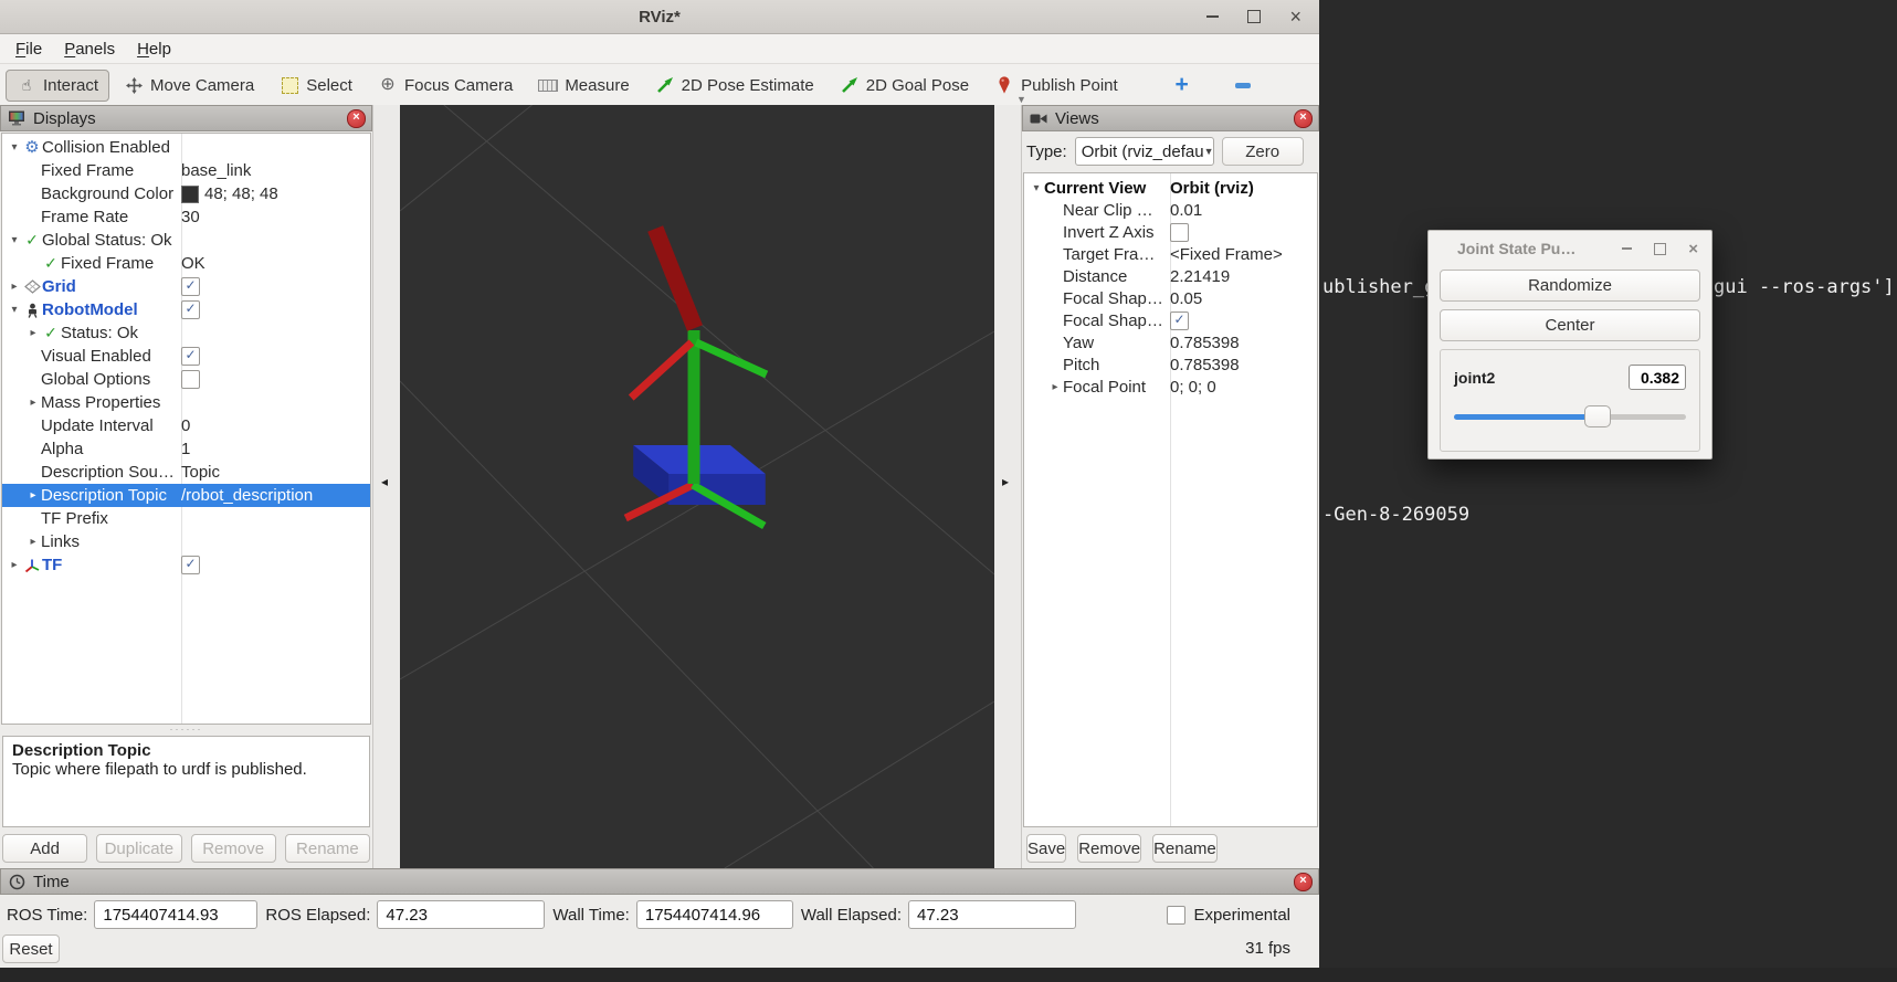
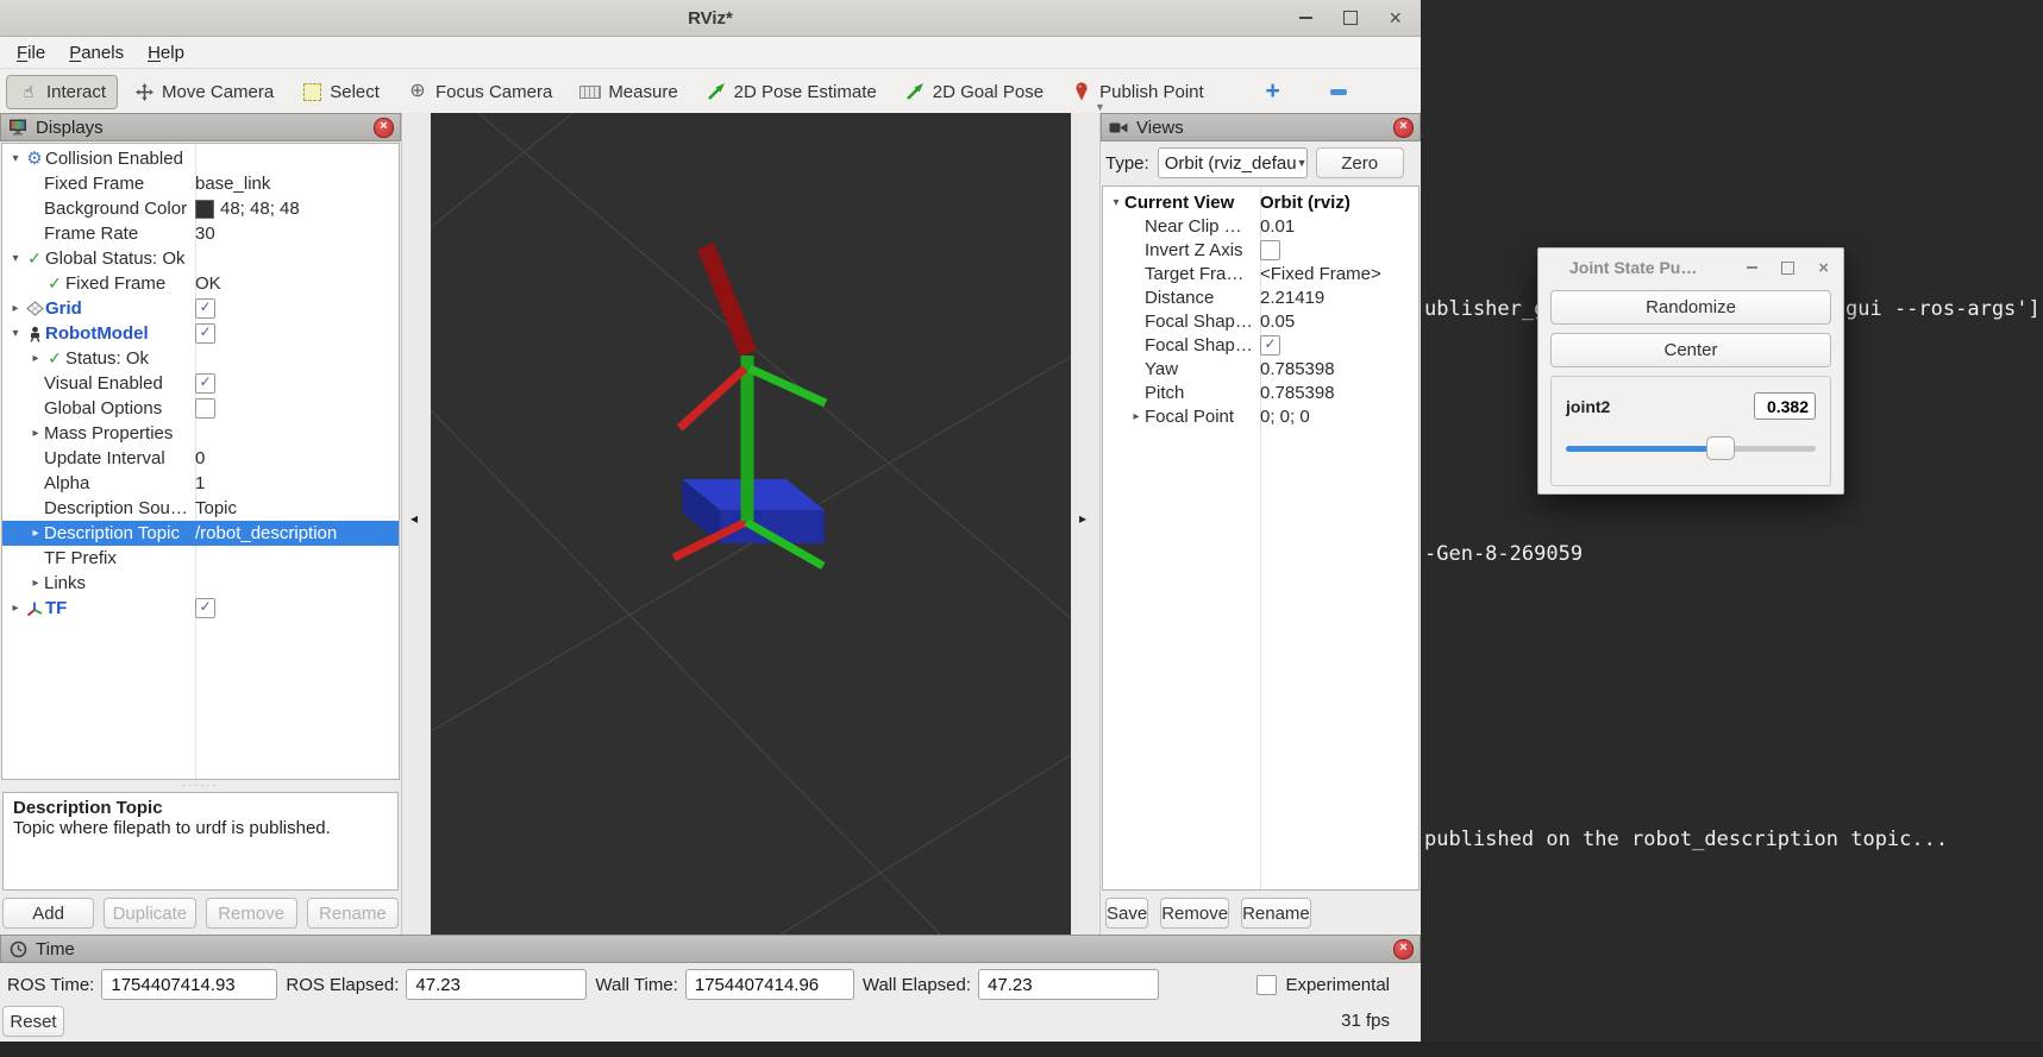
  ublisher_
  gui --ros-args']
  -Gen-8-269059
+ published on the robot_description topic...
  RViz*
  ×
  File
  Panels
  Help
  ☝
  Interact
  Move Camera
  Select
  ⊕
  Focus Camera
  Measure
  2D Pose Estimate
  2D Goal Pose
  Publish Point
  +
  ▼
  Displays
  ×
  ▾
  ⚙
  Collision Enabled
  Fixed Frame
  base_link
  Background Color
  48; 48; 48
  Frame Rate
  30
  ▾
  ✓
  Global Status: Ok
  ✓
  Fixed Frame
  OK
  ▸
  Grid
  ✓
  ▾
  RobotModel
  ✓
  ▸
  ✓
  Status: Ok
  Visual Enabled
  ✓
  Global Options
  ▸
  Mass Properties
  Update Interval
  0
  Alpha
  1
  Description Sou…
  Topic
  ▸
  Description Topic
  /robot_description
  TF Prefix
  ▸
  Links
  ▸
  TF
  ✓
  ······
  Description Topic
  Topic where filepath to urdf is published.
  Add
  Duplicate
  Remove
  Rename
  ◂
  ▸
  Views
  ×
  Type:
  Orbit (rviz_defau
  ▼
  Zero
  ▾
  Current View
  Orbit (rviz)
  Near Clip …
  0.01
  Invert Z Axis
  Target Fra…
  <Fixed Frame>
  Distance
  2.21419
  Focal Shap…
  0.05
  Focal Shap…
  ✓
  Yaw
  0.785398
  Pitch
  0.785398
  ▸
  Focal Point
  0; 0; 0
  Save
  Remove
  Rename
  Time
  ×
  ROS Time:
  1754407414.93
  ROS Elapsed:
  47.23
  Wall Time:
  1754407414.96
  Wall Elapsed:
  47.23
  Experimental
  Reset
  31 fps
  Joint State Pu…
  ×
  Randomize
  Center
  joint2
  0.382
